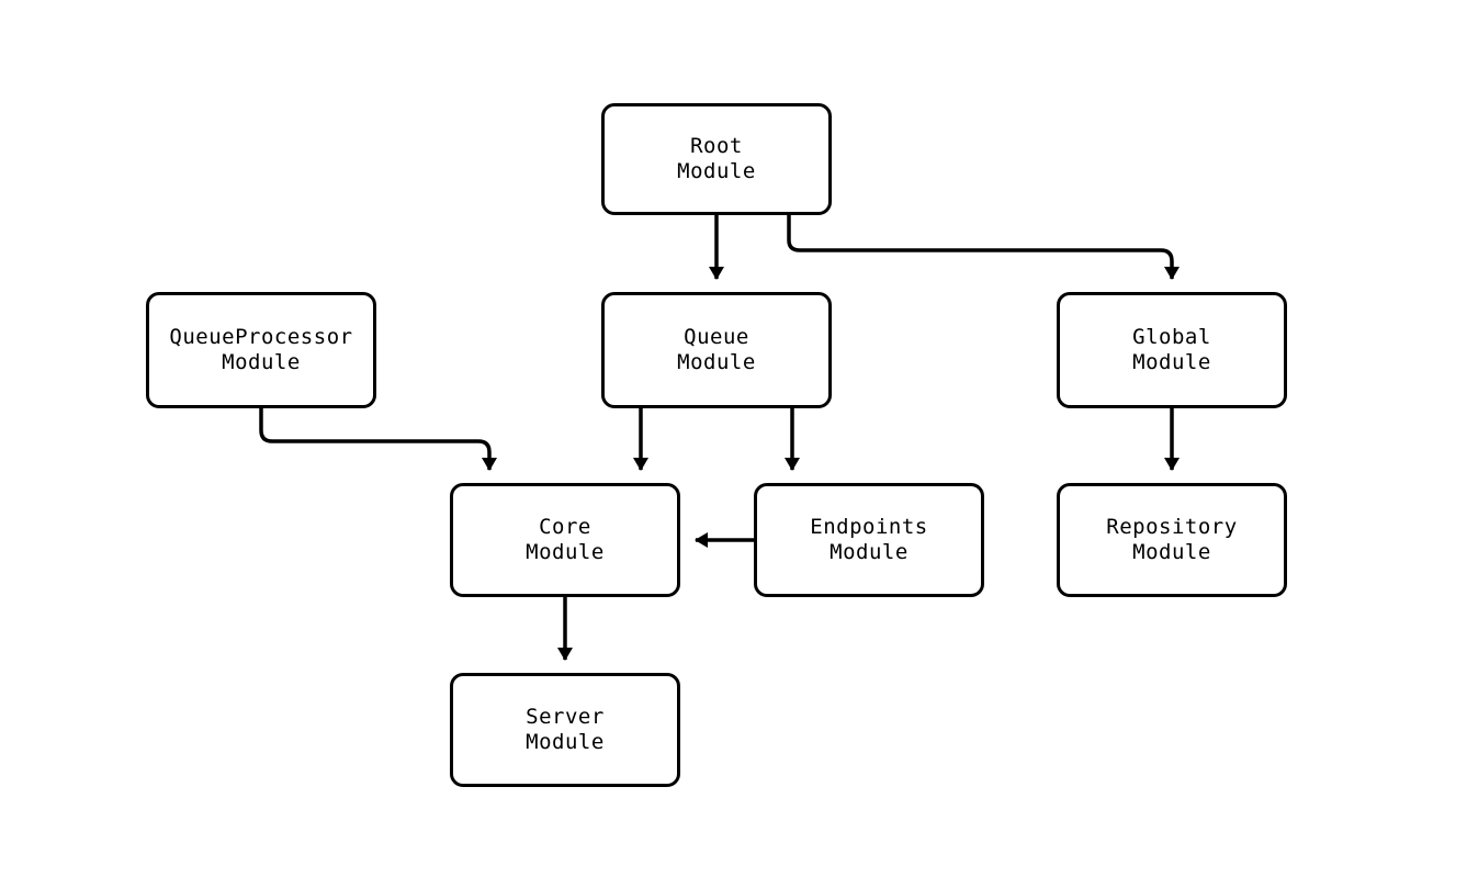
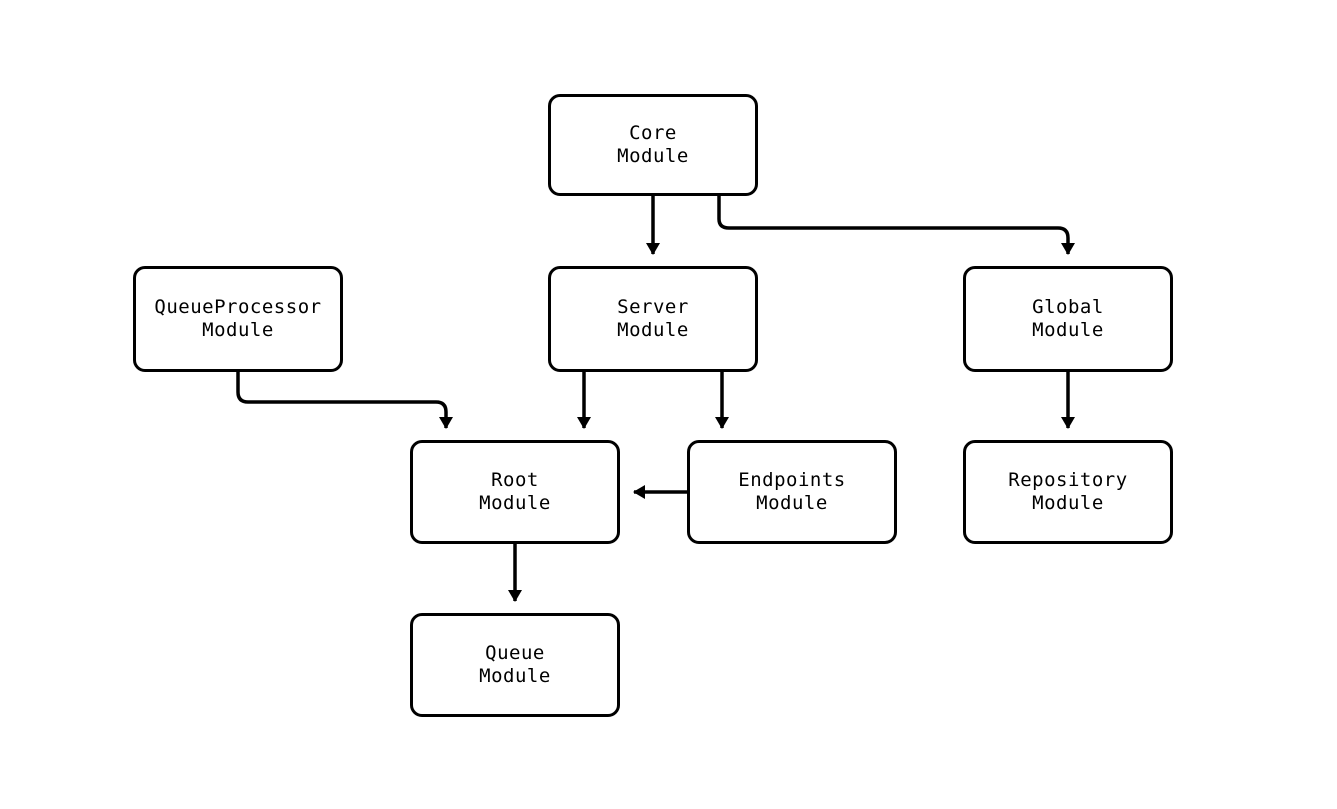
- Root
+ Core
  Module
  QueueProcessor
  Module
- Queue
+ Server
  Module
  Global
  Module
- Core
+ Root
  Module
  Endpoints
  Module
  Repository
  Module
- Server
+ Queue
  Module
